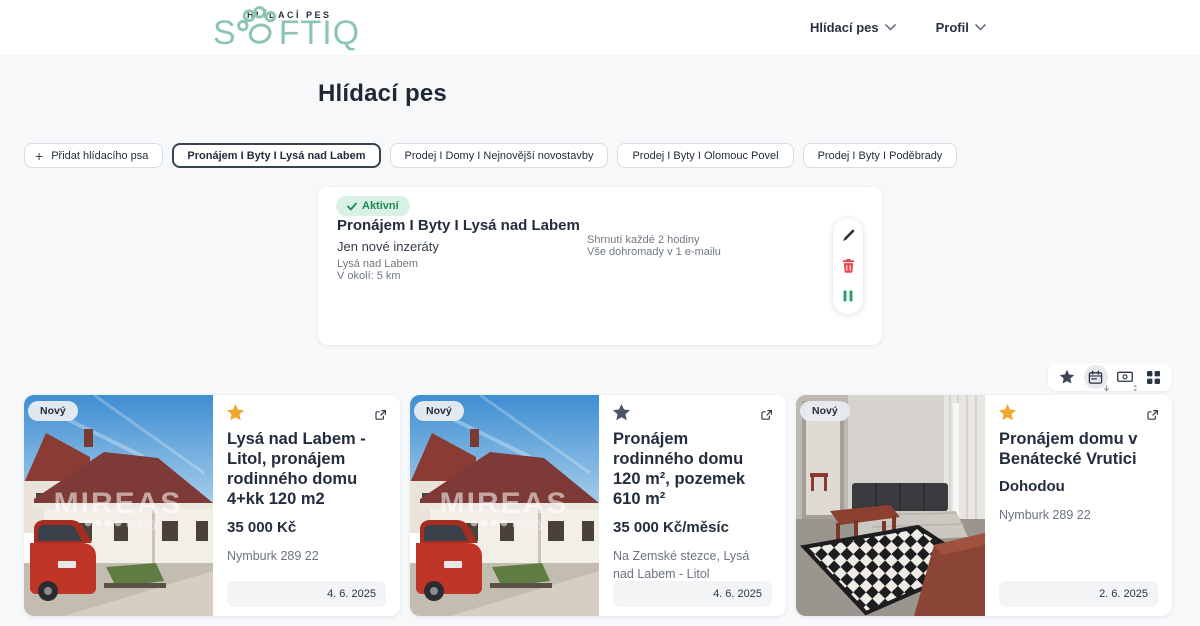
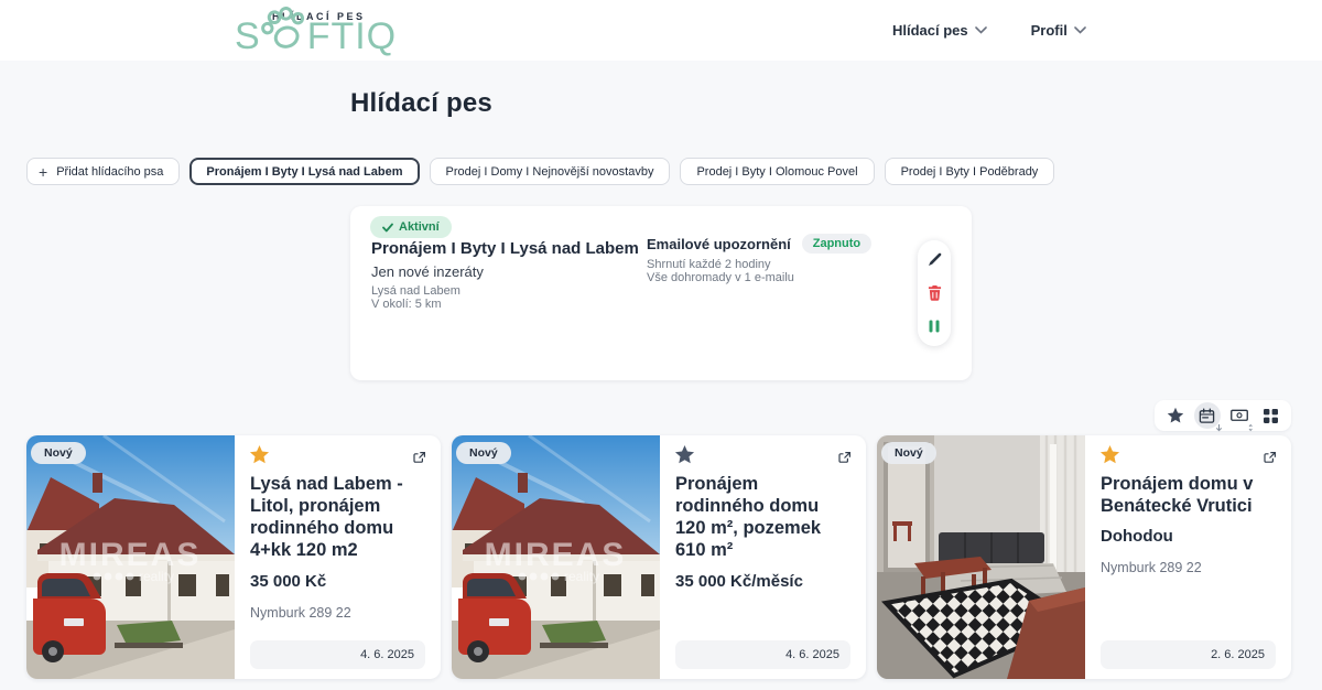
  HLACÍ PES
  S
  FTIQ
  Hlídací pes
  Profil
  Hlídací pes
  +
  Přidat hlídacího psa
  Pronájem I Byty I Lysá nad Labem
  Prodej I Domy I Nejnovější novostavby
  Prodej I Byty I Olomouc Povel
  Prodej I Byty I Poděbrady
  Aktivní
  Pronájem I Byty I Lysá nad Labem
  Jen nové inzeráty
  Lysá nad Labem
  V okolí: 5 km
+ Emailové upozornění
+ Zapnuto
  Shrnutí každé 2 hodiny
  Vše dohromady v 1 e-mailu
  MIREAS
  reality
  Nový
  Lysá nad Labem - Litol, pronájem rodinného domu 4+kk 120 m2
  35 000 Kč
  Nymburk 289 22
  4. 6. 2025
  MIREAS
  reality
  Nový
  Pronájem rodinného domu 120 m², pozemek 610 m²
  35 000 Kč/měsíc
- Na Zemské stezce, Lysá nad Labem - Litol
  4. 6. 2025
  Nový
  Pronájem domu v Benátecké Vrutici
  Dohodou
  Nymburk 289 22
  2. 6. 2025
